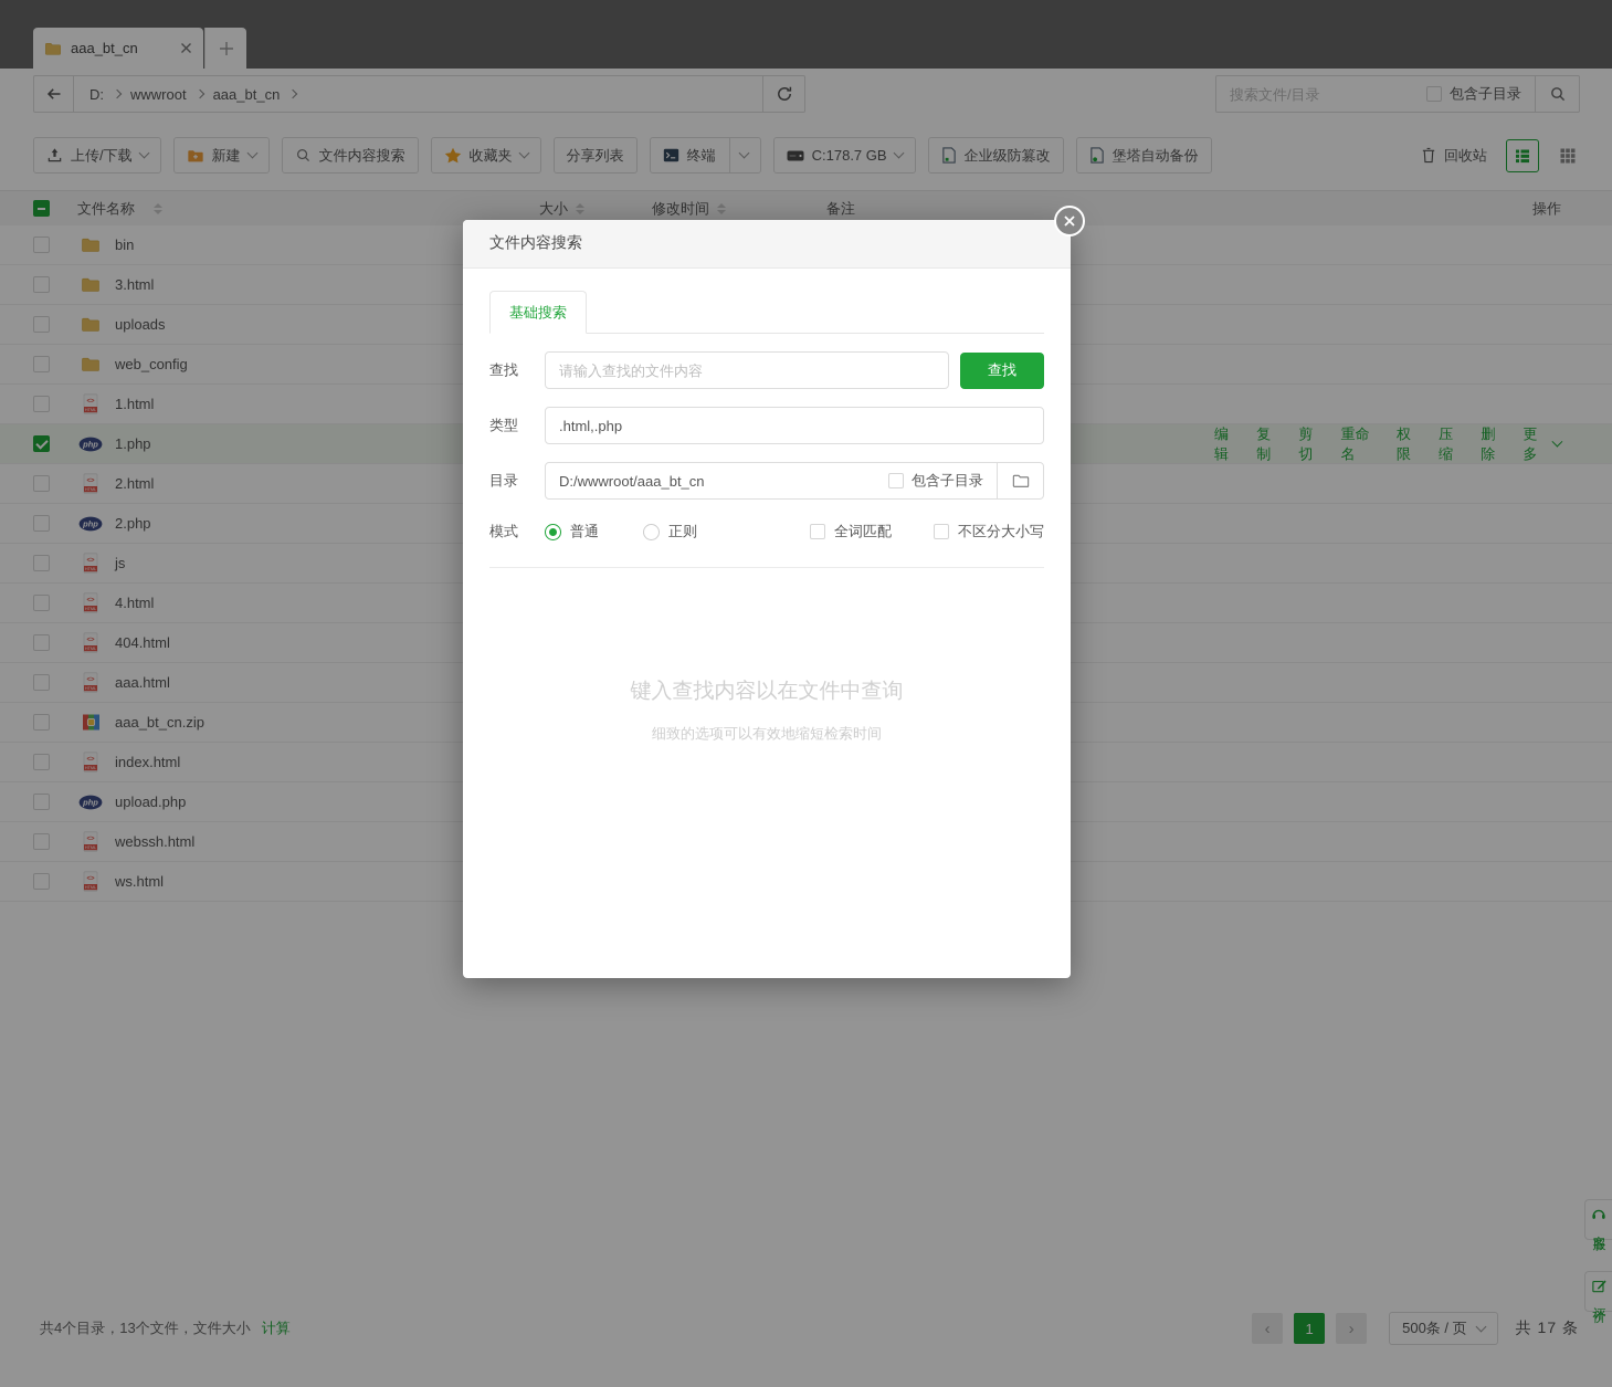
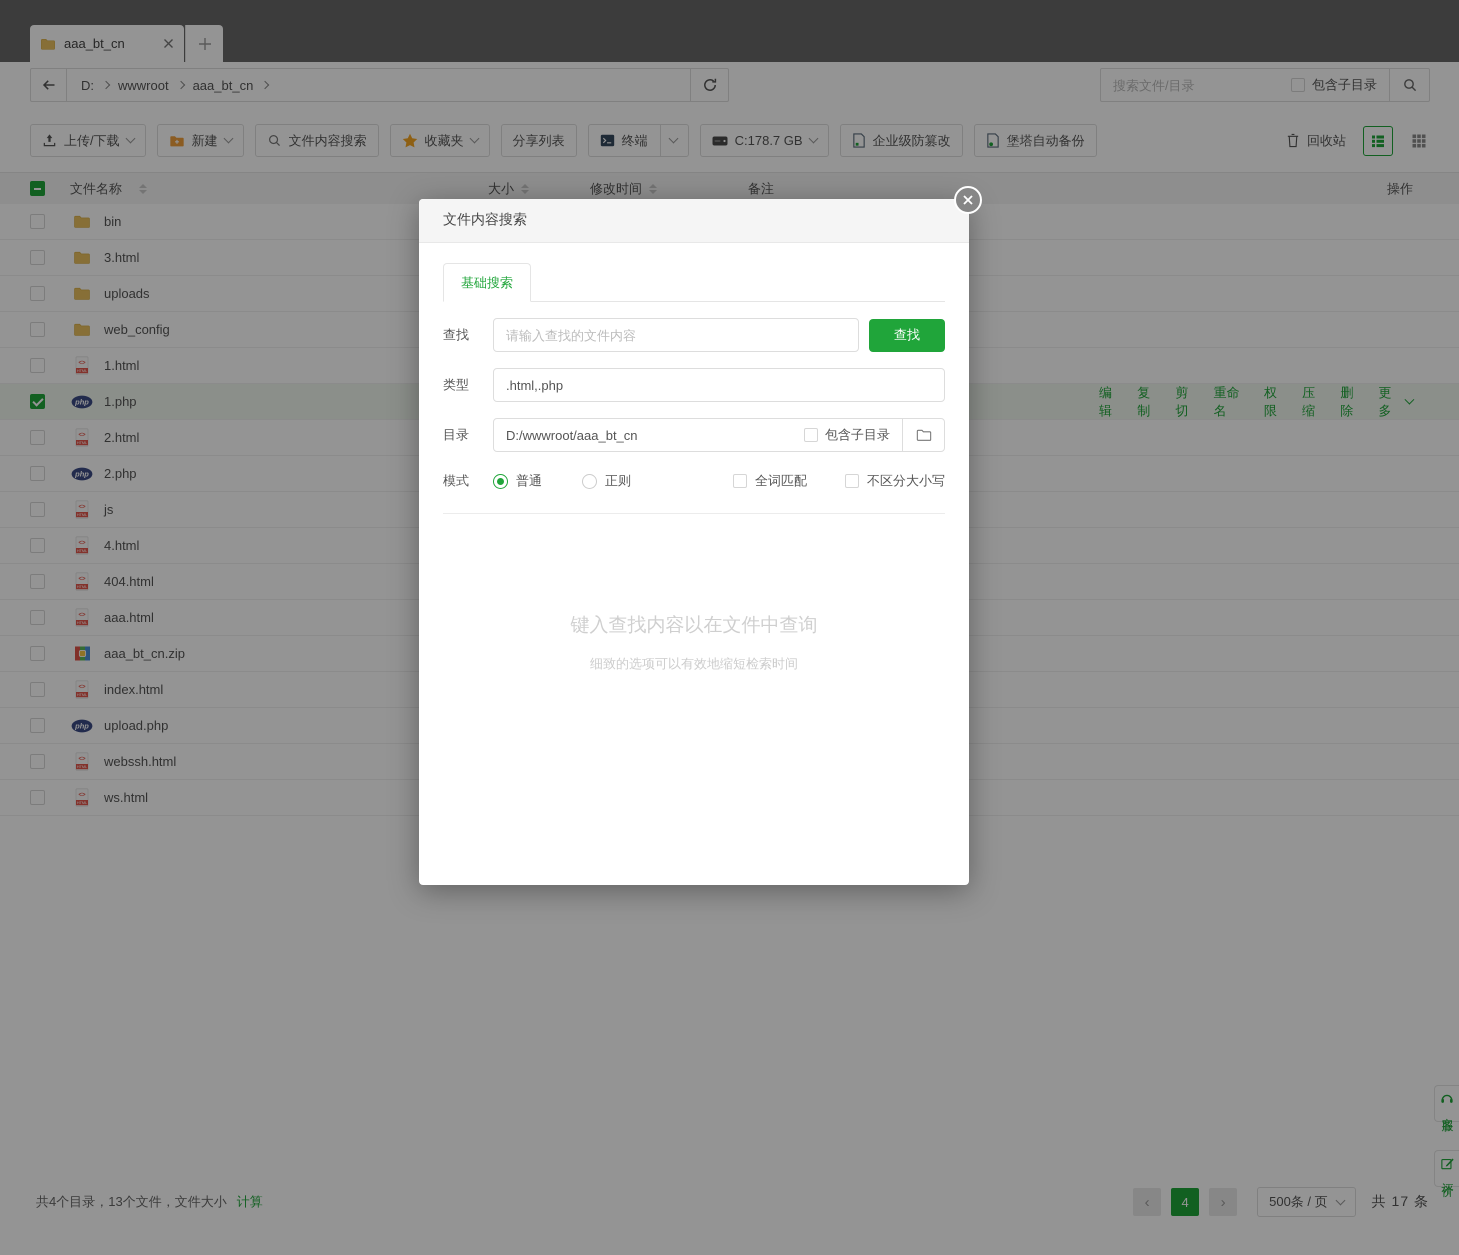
  aaa_bt_cn
  D:
  wwwroot
  aaa_bt_cn
  搜索文件/目录
  包含子目录
  上传/下载
  新建
  文件内容搜索
  收藏夹
  分享列表
  终端
  C:178.7 GB
  企业级防篡改
  堡塔自动备份
  回收站
  文件名称
  大小
  修改时间
  备注
  操作
  bin
  3.html
  uploads
  web_config
  1.html
  php
  1.php
  编辑
  复制
  剪切
  重命名
  权限
  压缩
  删除
  更多
  2.html
  php
  2.php
  js
  4.html
  404.html
  aaa.html
  aaa_bt_cn.zip
  index.html
  php
  upload.php
  webssh.html
  ws.html
  共4个目录，13个文件，文件大小
  计算
  ‹
- 1
+ 4
  ›
  500条 / 页
  共 17 条
  文件内容搜索
  基础搜索
  查找
  请输入查找的文件内容
  查找
  类型
  .html,.php
  目录
  D:/wwwroot/aaa_bt_cn
  包含子目录
  模式
  普通
  正则
  全词匹配
  不区分大小写
  键入查找内容以在文件中查询
  细致的选项可以有效地缩短检索时间
